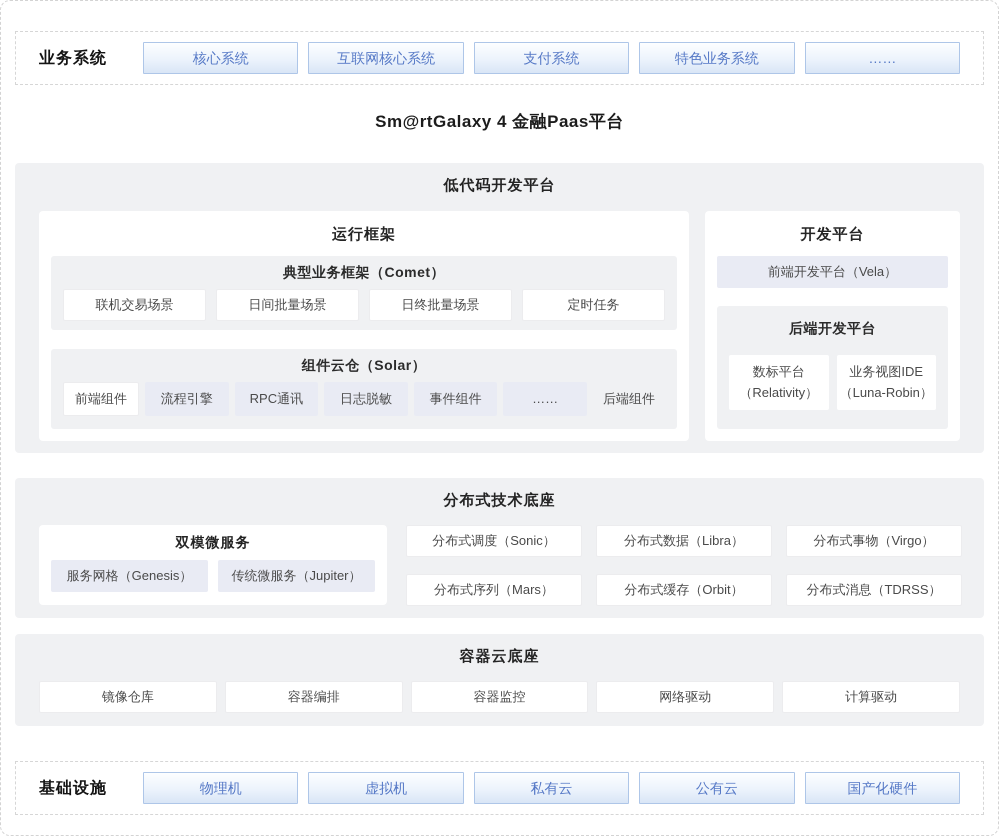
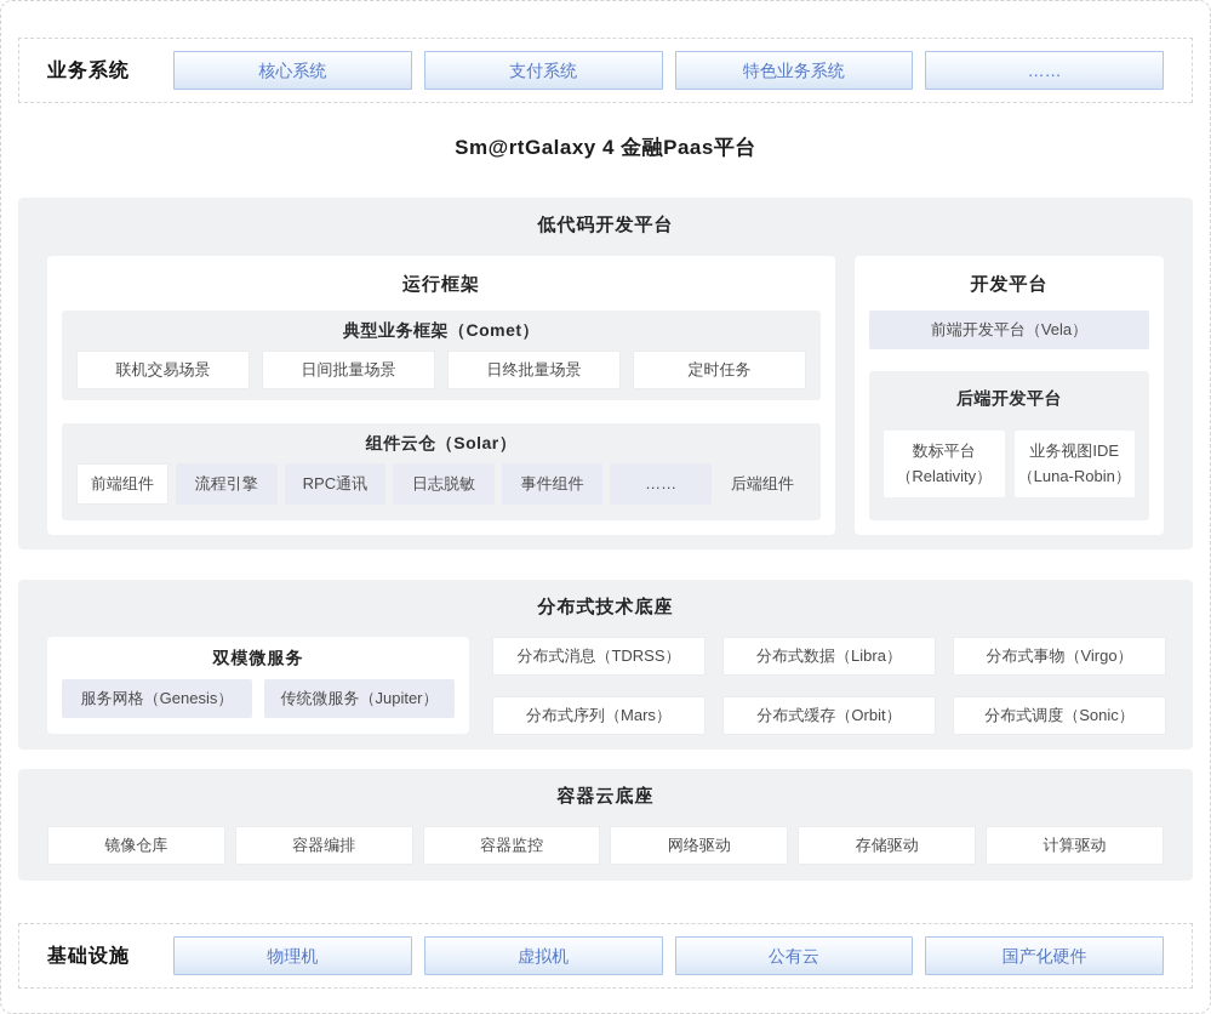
  业务系统
  核心系统
- 互联网核心系统
  支付系统
  特色业务系统
  ……
  Sm@rtGalaxy 4 金融Paas平台
  低代码开发平台
  运行框架
  典型业务框架（Comet）
  联机交易场景
  日间批量场景
  日终批量场景
  定时任务
  组件云仓（Solar）
  前端组件
  流程引擎
  RPC通讯
  日志脱敏
  事件组件
  ……
  后端组件
  开发平台
  前端开发平台（Vela）
  后端开发平台
  数标平台
  （Relativity）
  业务视图IDE
  （Luna-Robin）
  分布式技术底座
  双模微服务
  服务网格（Genesis）
  传统微服务（Jupiter）
- 分布式调度（Sonic）
+ 分布式消息（TDRSS）
  分布式数据（Libra）
  分布式事物（Virgo）
  分布式序列（Mars）
  分布式缓存（Orbit）
- 分布式消息（TDRSS）
+ 分布式调度（Sonic）
  容器云底座
  镜像仓库
  容器编排
  容器监控
  网络驱动
+ 存储驱动
  计算驱动
  基础设施
  物理机
  虚拟机
- 私有云
  公有云
  国产化硬件
